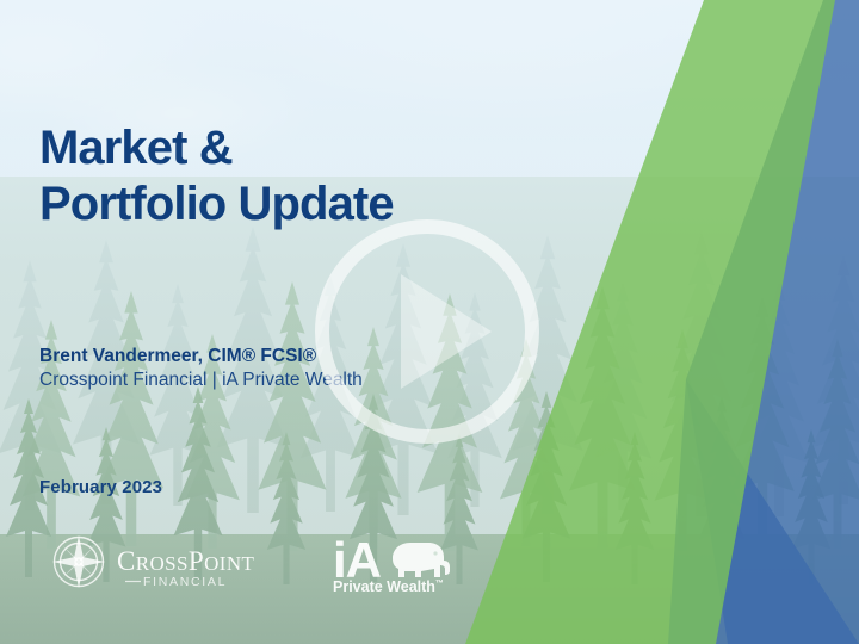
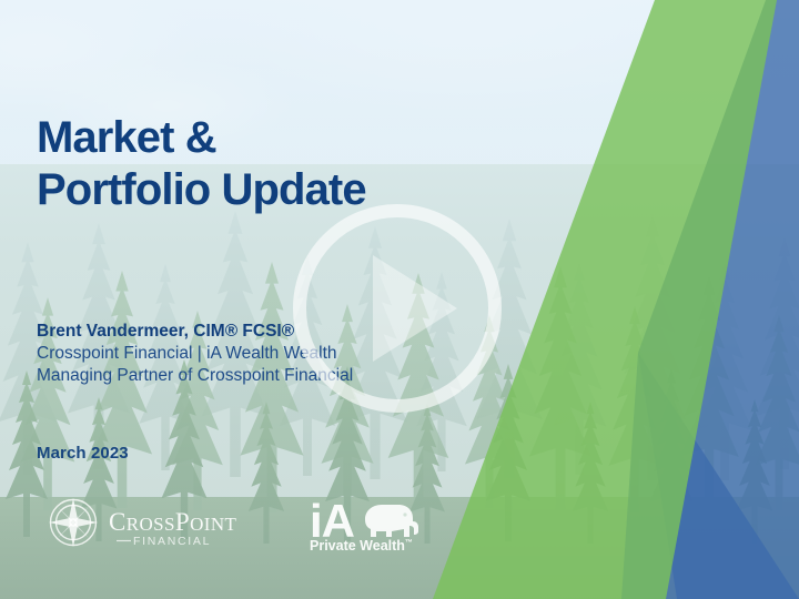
  Market &
  Portfolio Update
  Brent Vandermeer, CIM® FCSI®
- Crosspoint Financial | iA Private Wealth
+ Crosspoint Financial | iA Wealth Wealth
+ Managing Partner of Crosspoint Financial
- February 2023
+ March 2023
  CROSSPOINT
  FINANCIAL
  iA
  Private Wealth
